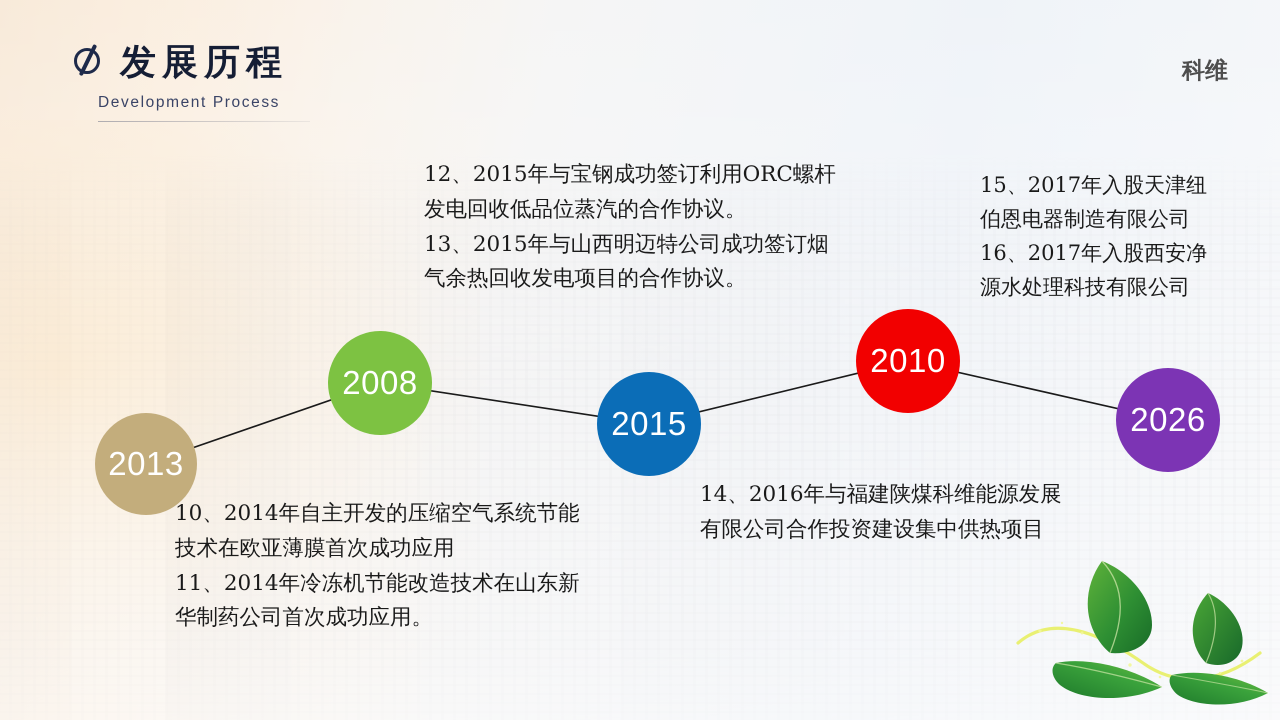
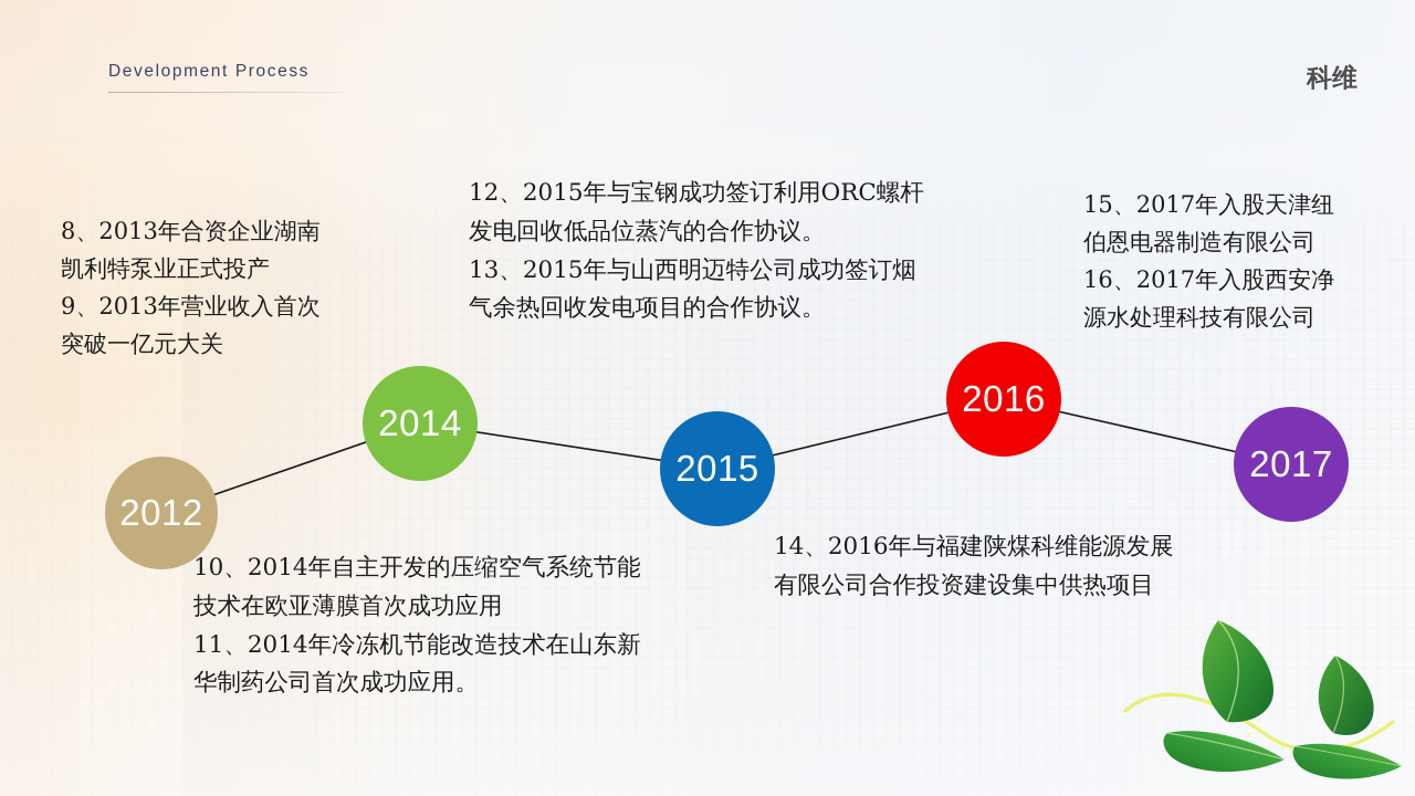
- 发展历程
  Development Process
  科维
- 2013
+ 2012
- 2008
+ 2014
  2015
- 2010
+ 2016
- 2026
+ 2017
+ 8、2013年合资企业湖南
+ 凯利特泵业正式投产
+ 9、2013年营业收入首次
+ 突破一亿元大关
  12、2015年与宝钢成功签订利用ORC螺杆
  发电回收低品位蒸汽的合作协议。
  13、2015年与山西明迈特公司成功签订烟
  气余热回收发电项目的合作协议。
  15、2017年入股天津纽
  伯恩电器制造有限公司
  16、2017年入股西安净
  源水处理科技有限公司
  10、2014年自主开发的压缩空气系统节能
  技术在欧亚薄膜首次成功应用
  11、2014年冷冻机节能改造技术在山东新
  华制药公司首次成功应用。
  14、2016年与福建陕煤科维能源发展
  有限公司合作投资建设集中供热项目
